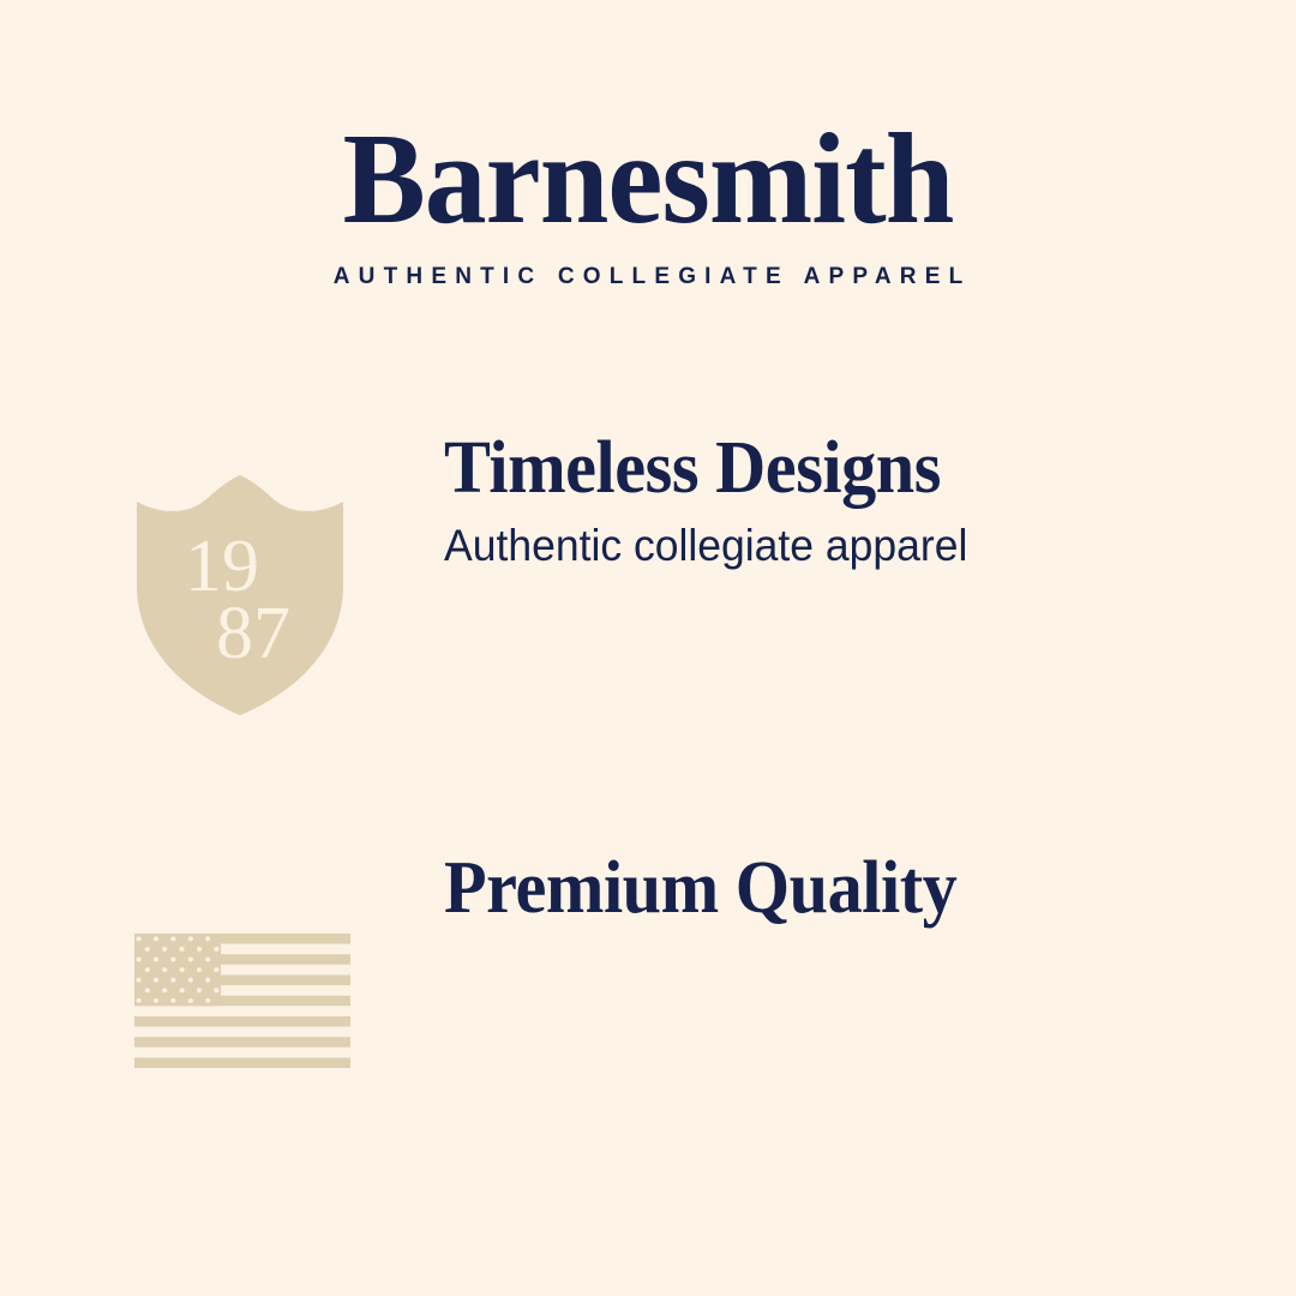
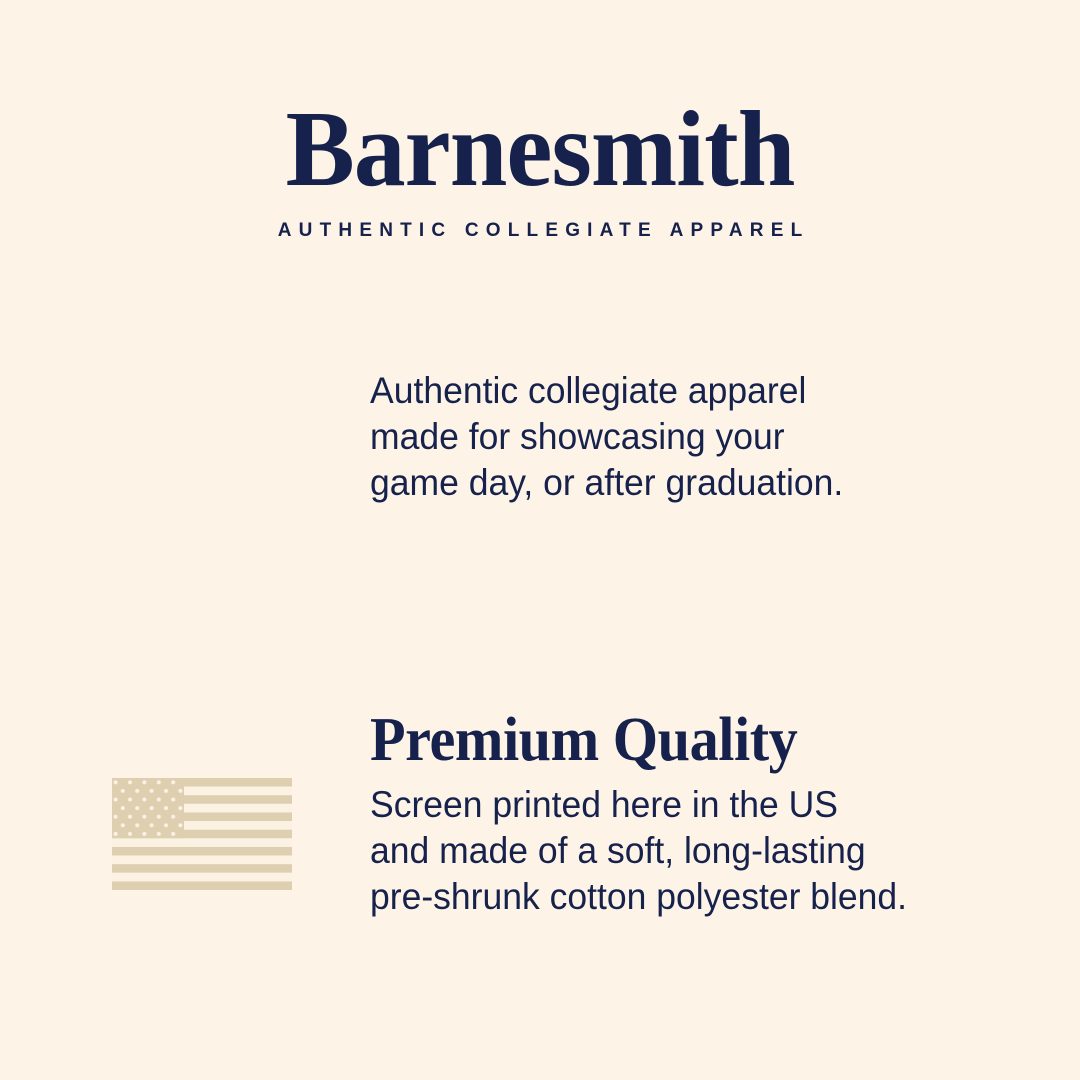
  Barnesmith
  AUTHENTIC COLLEGIATE APPAREL
- 19
- 87
- Timeless Designs
  Authentic collegiate apparel
+ made for showcasing your
+ game day, or after graduation.
  Premium Quality
+ Screen printed here in the US
+ and made of a soft, long-lasting
+ pre-shrunk cotton polyester blend.
